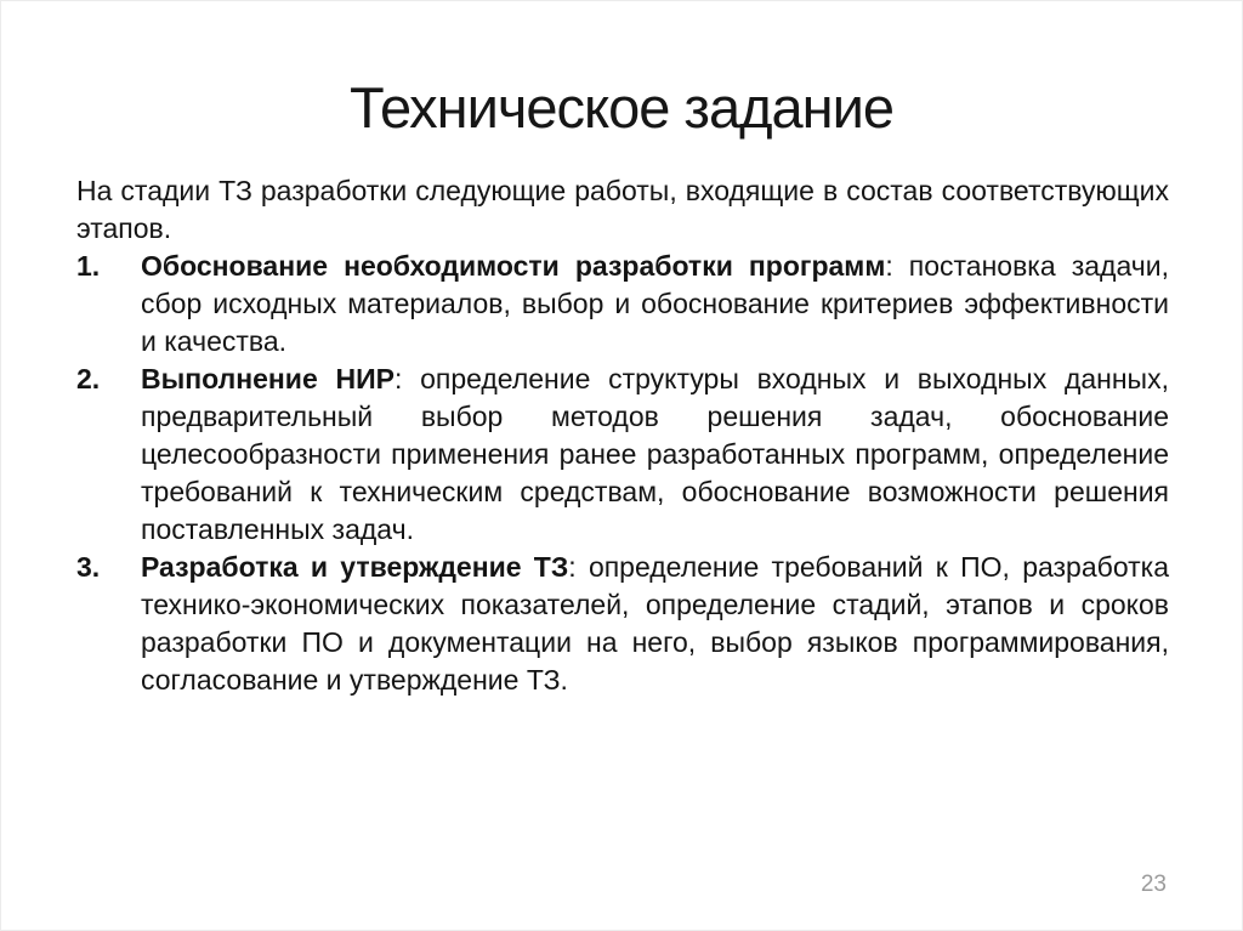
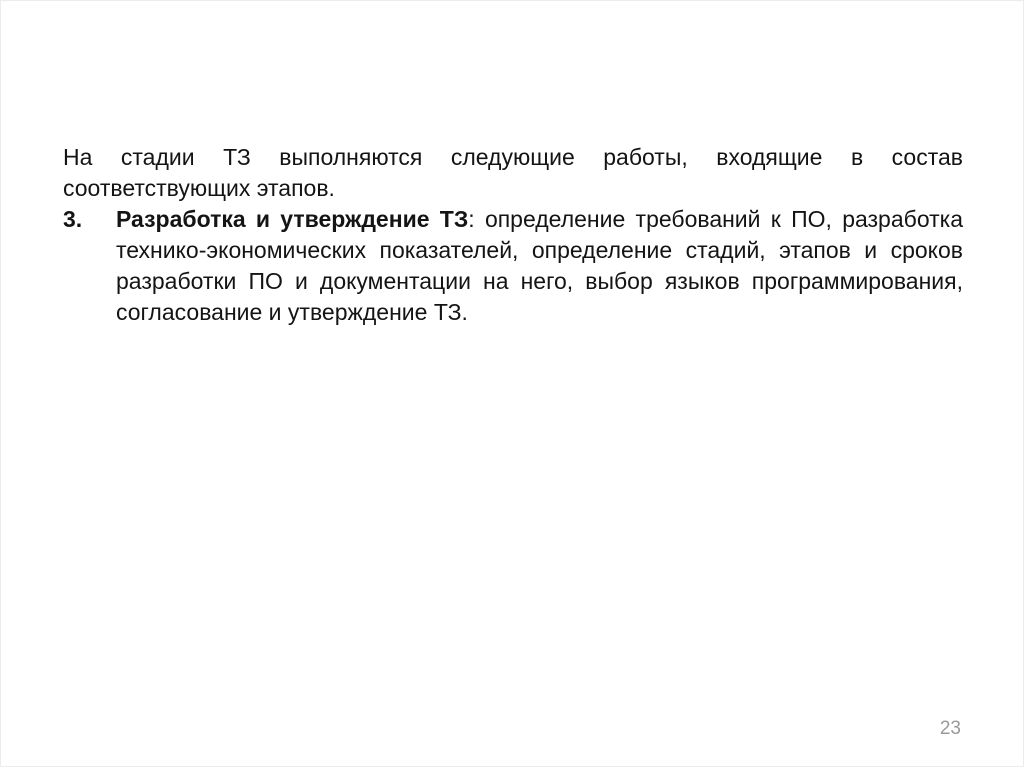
- Техническое задание
- На стадии ТЗ разработки следующие работы, входящие в состав соответствующих этапов.
+ На стадии ТЗ выполняются следующие работы, входящие в состав соответствующих этапов.
- 1.
- Обоснование необходимости разработки программ: постановка задачи, сбор исходных материалов, выбор и обоснование критериев эффективности и качества.
- 2.
- Выполнение НИР: определение структуры входных и выходных данных, предварительный выбор методов решения задач, обоснование целесообразности применения ранее разработанных программ, определение требований к техническим средствам, обоснование возможности решения поставленных задач.
  3.
  Разработка и утверждение ТЗ: определение требований к ПО, разработка технико-экономических показателей, определение стадий, этапов и сроков разработки ПО и документации на него, выбор языков программирования, согласование и утверждение ТЗ.
  23
